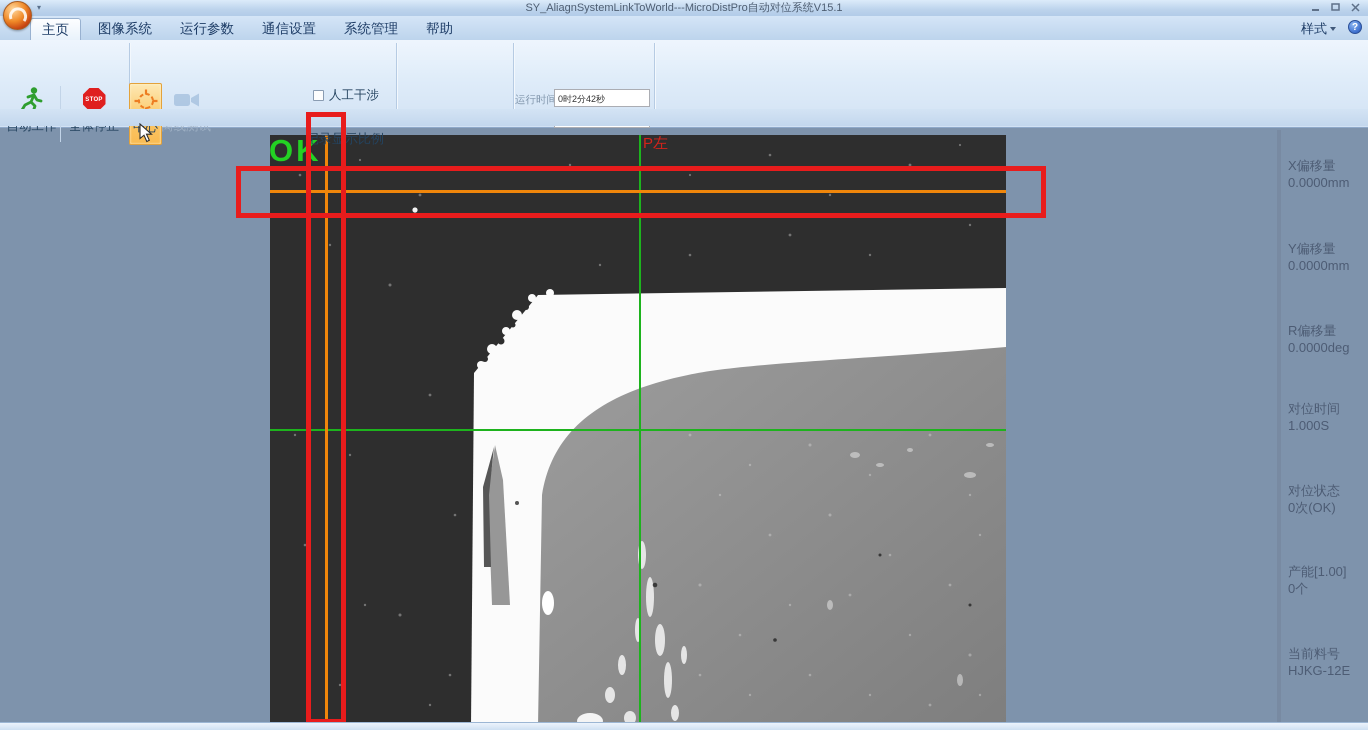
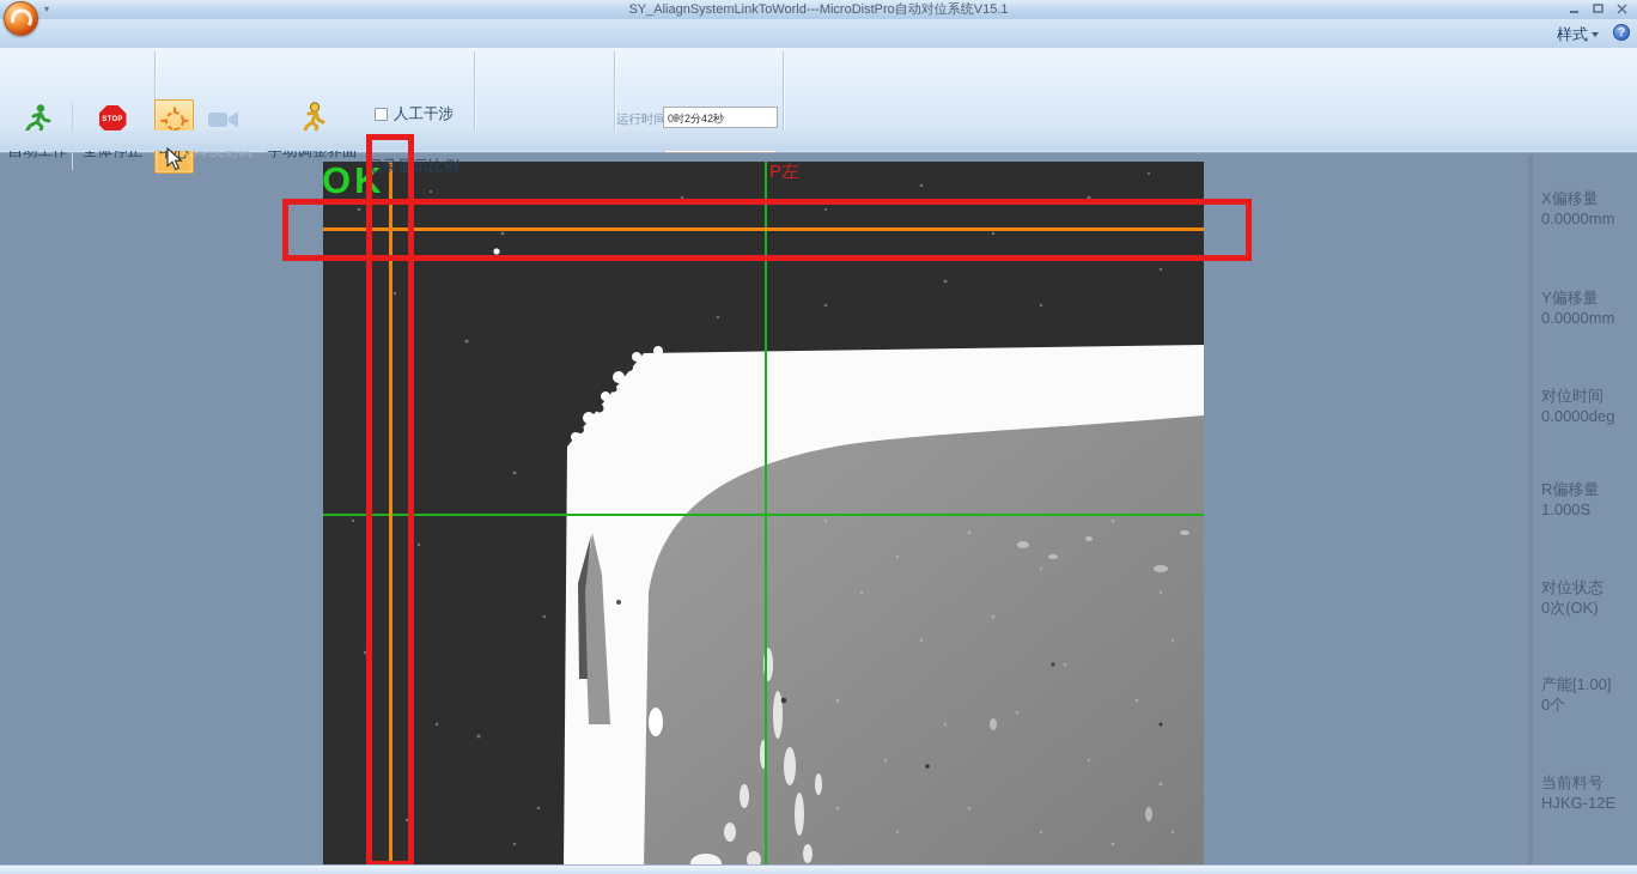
  SY_AliagnSystemLinkToWorld---MicroDistPro自动对位系统V15.1
  ▾
- 主页
- 图像系统
- 运行参数
- 通信设置
- 系统管理
- 帮助
  样式
  ?
  自动工作
  全体停止
  中心
  离线测试
+ 手动调整界面
  人工干涉
  记录显示比例
  运行时间
  0时2分42秒
  OK
  P左
  X偏移量
  0.0000mm
  Y偏移量
  0.0000mm
- R偏移量
+ 对位时间
  0.0000deg
- 对位时间
+ R偏移量
  1.000S
  对位状态
  0次(OK)
  产能[1.00]
  0个
  当前料号
  HJKG-12E
